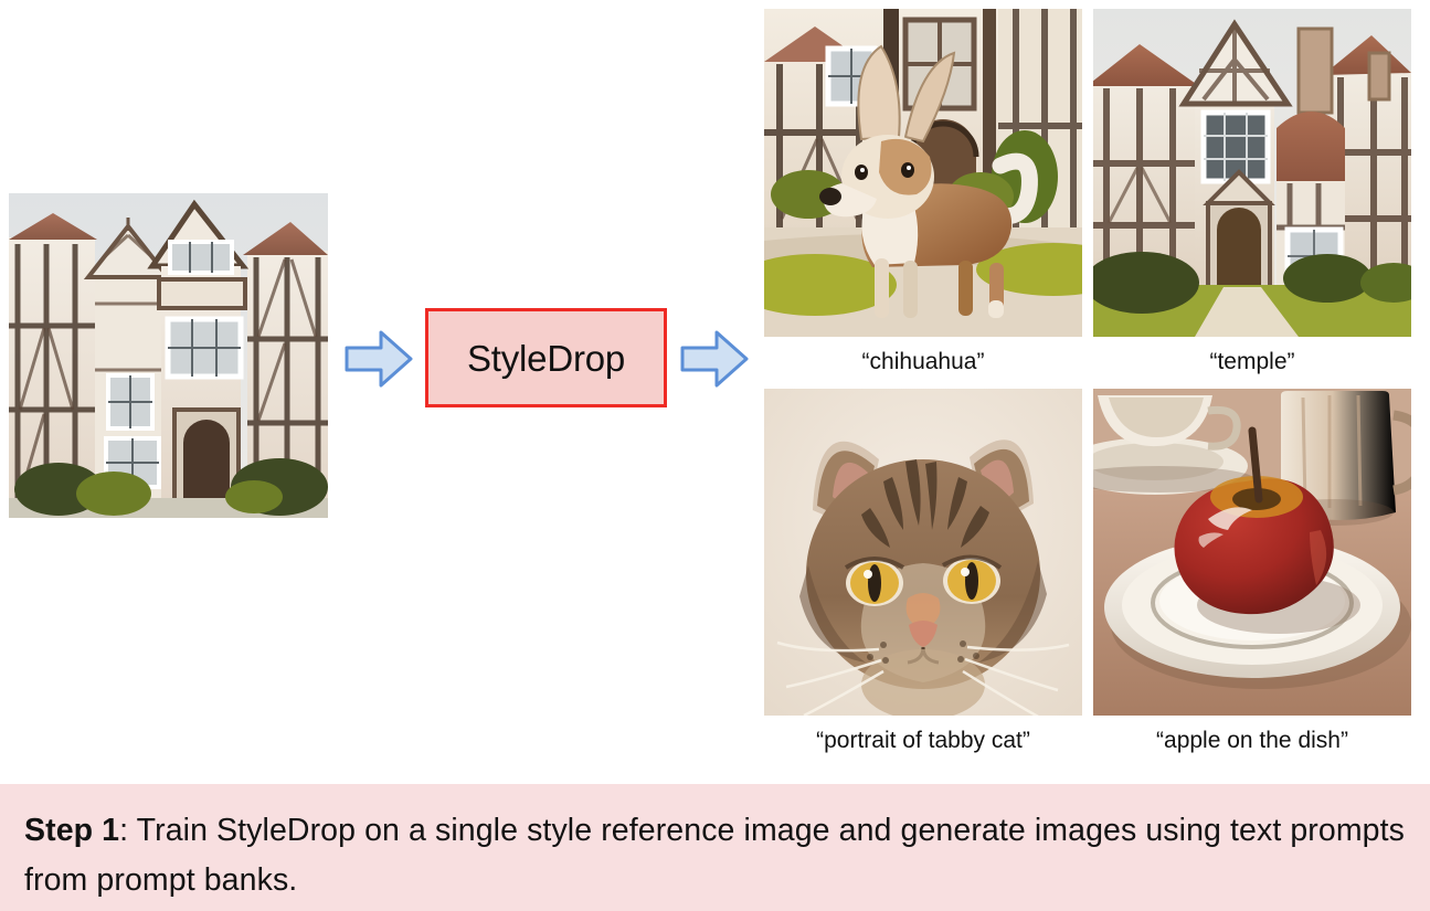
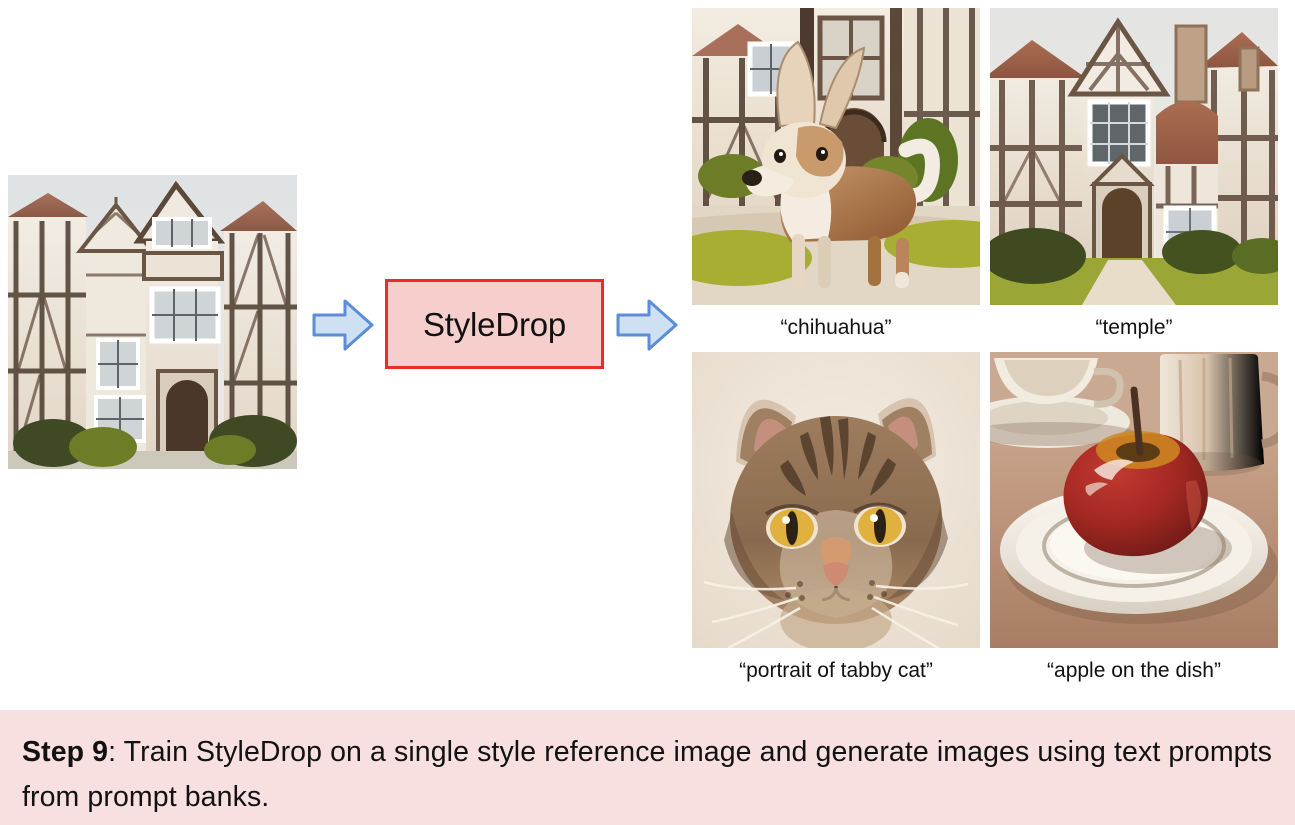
  StyleDrop
  “chihuahua”
  “temple”
  “portrait of tabby cat”
  “apple on the dish”
- Step 1: Train StyleDrop on a single style reference image and generate images using text prompts from prompt banks.
+ Step 9: Train StyleDrop on a single style reference image and generate images using text prompts from prompt banks.
